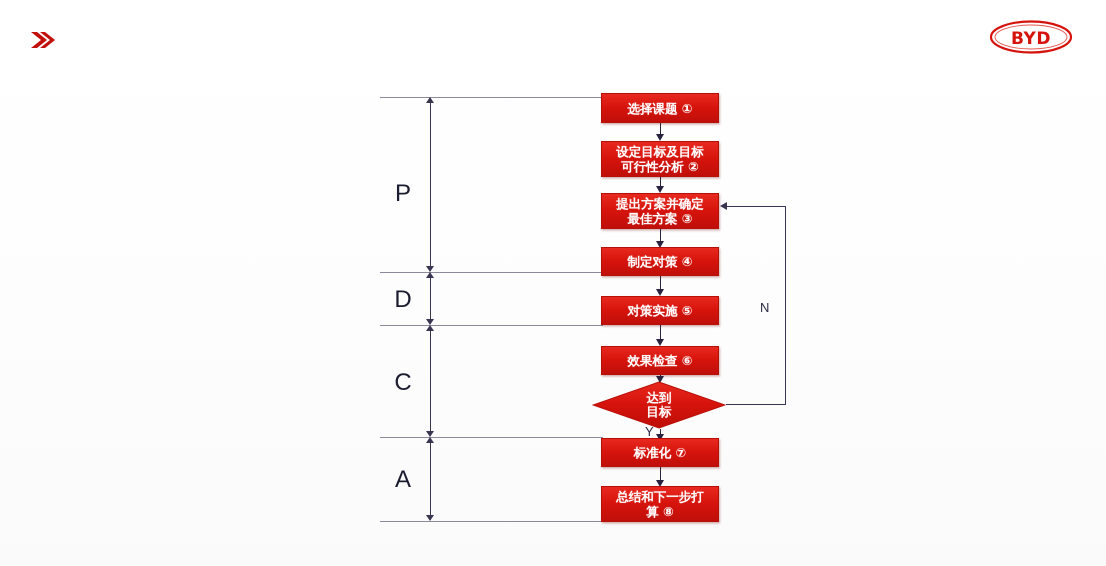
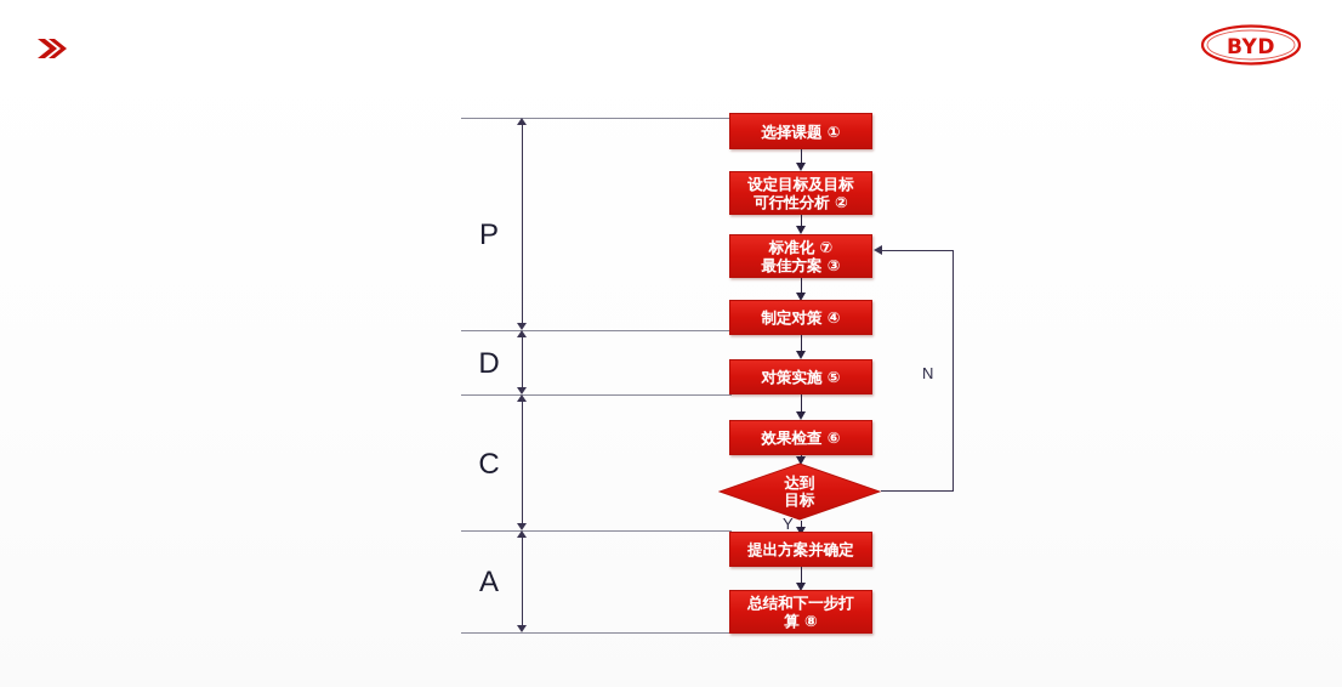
  BYD
  P
  D
  C
  A
  选择课题 ①
  设定目标及目标
  可行性分析 ②
- 提出方案并确定
+ 标准化 ⑦
  最佳方案 ③
  制定对策 ④
  对策实施 ⑤
  效果检查 ⑥
  达到
  目标
  Y
- 标准化 ⑦
+ 提出方案并确定
  总结和下一步打
  算 ⑧
  N
